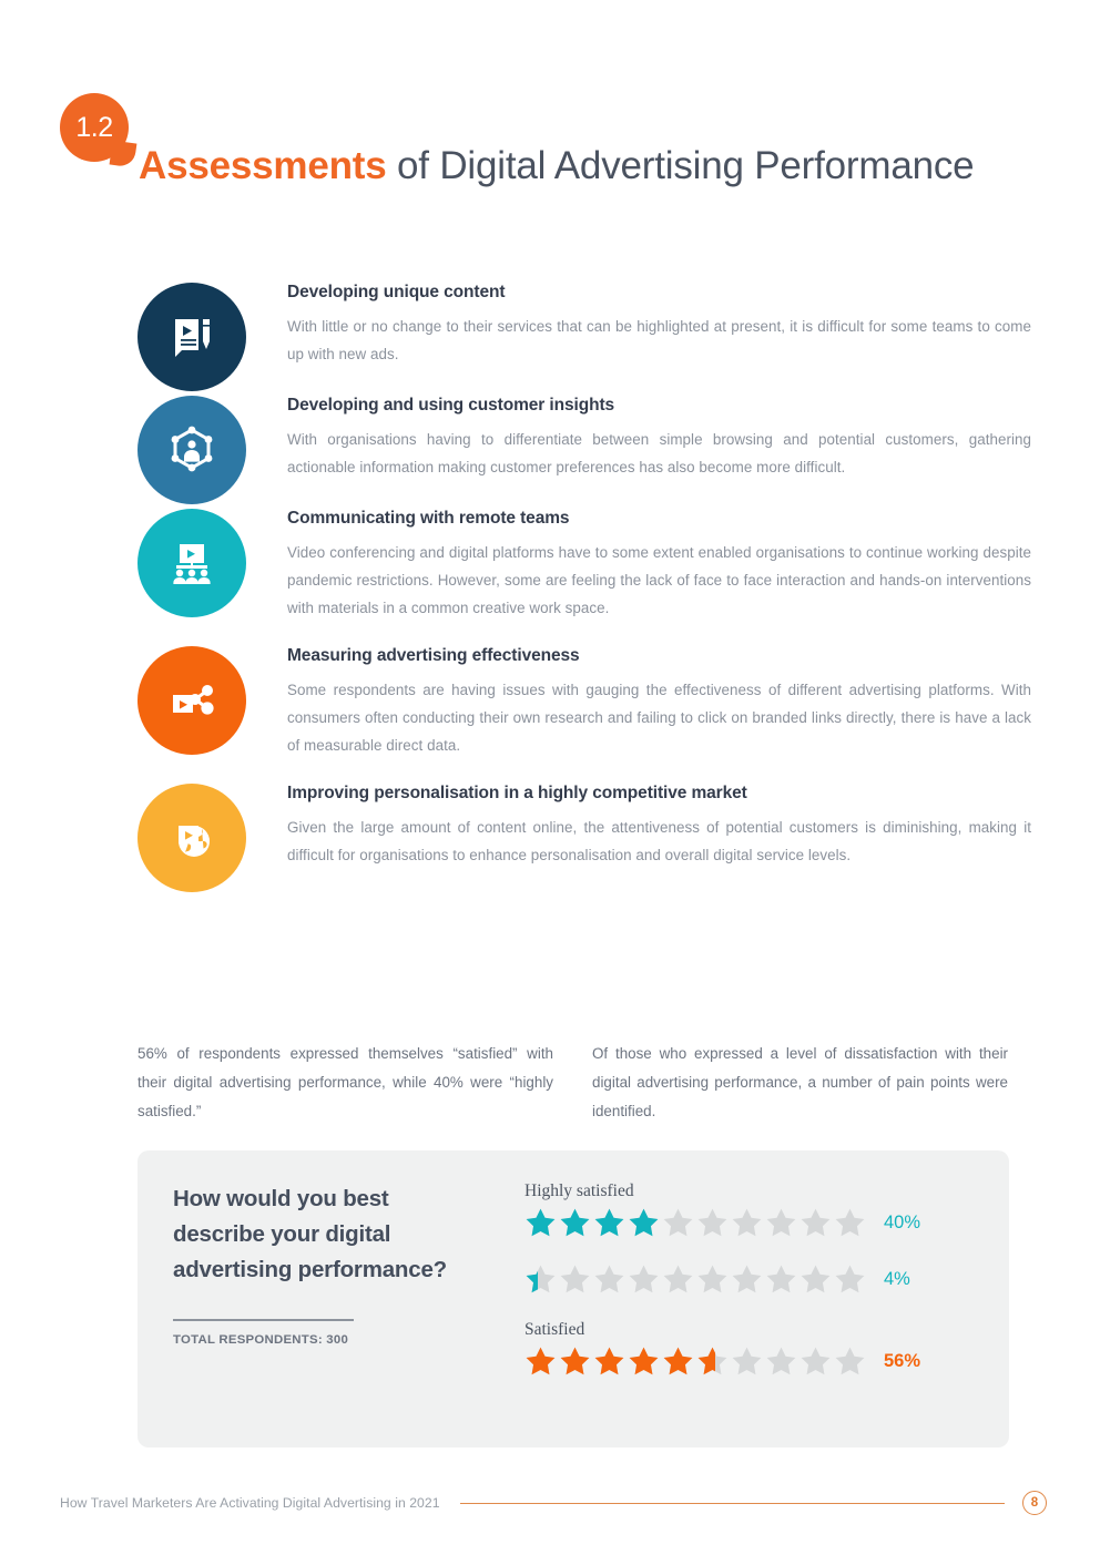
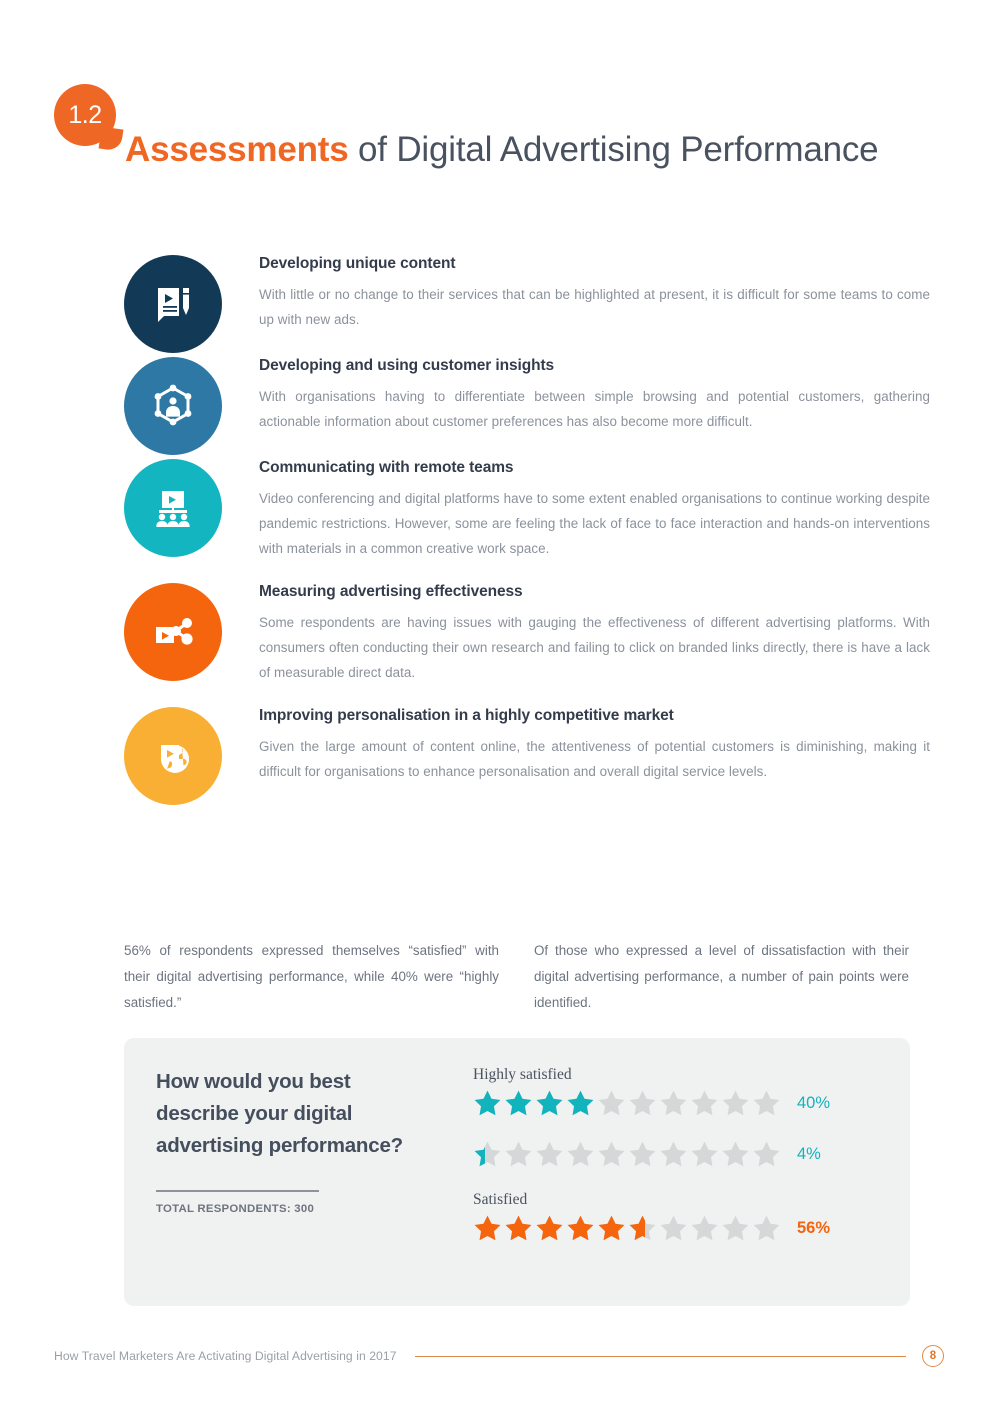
  1.2
  Assessments of Digital Advertising Performance
  Developing unique content
  With little or no change to their services that can be highlighted at present, it is difficult for some teams to come up with new ads.
  Developing and using customer insights
- With organisations having to differentiate between simple browsing and potential customers, gathering actionable information making customer preferences has also become more difficult.
+ With organisations having to differentiate between simple browsing and potential customers, gathering actionable information about customer preferences has also become more difficult.
  Communicating with remote teams
  Video conferencing and digital platforms have to some extent enabled organisations to continue working despite pandemic restrictions. However, some are feeling the lack of face to face interaction and hands-on interventions with materials in a common creative work space.
  Measuring advertising effectiveness
  Some respondents are having issues with gauging the effectiveness of different advertising platforms. With consumers often conducting their own research and failing to click on branded links directly, there is have a lack of measurable direct data.
  Improving personalisation in a highly competitive market
  Given the large amount of content online, the attentiveness of potential customers is diminishing, making it difficult for organisations to enhance personalisation and overall digital service levels.
  56% of respondents expressed themselves “satisfied” with their digital advertising performance, while 40% were “highly satisfied.”
  Of those who expressed a level of dissatisfaction with their digital advertising performance, a number of pain points were identified.
  How would you best describe your digital advertising performance?
  TOTAL RESPONDENTS: 300
  Highly satisfied
  40%
  4%
  Satisfied
  56%
- How Travel Marketers Are Activating Digital Advertising in 2021
+ How Travel Marketers Are Activating Digital Advertising in 2017
  8
